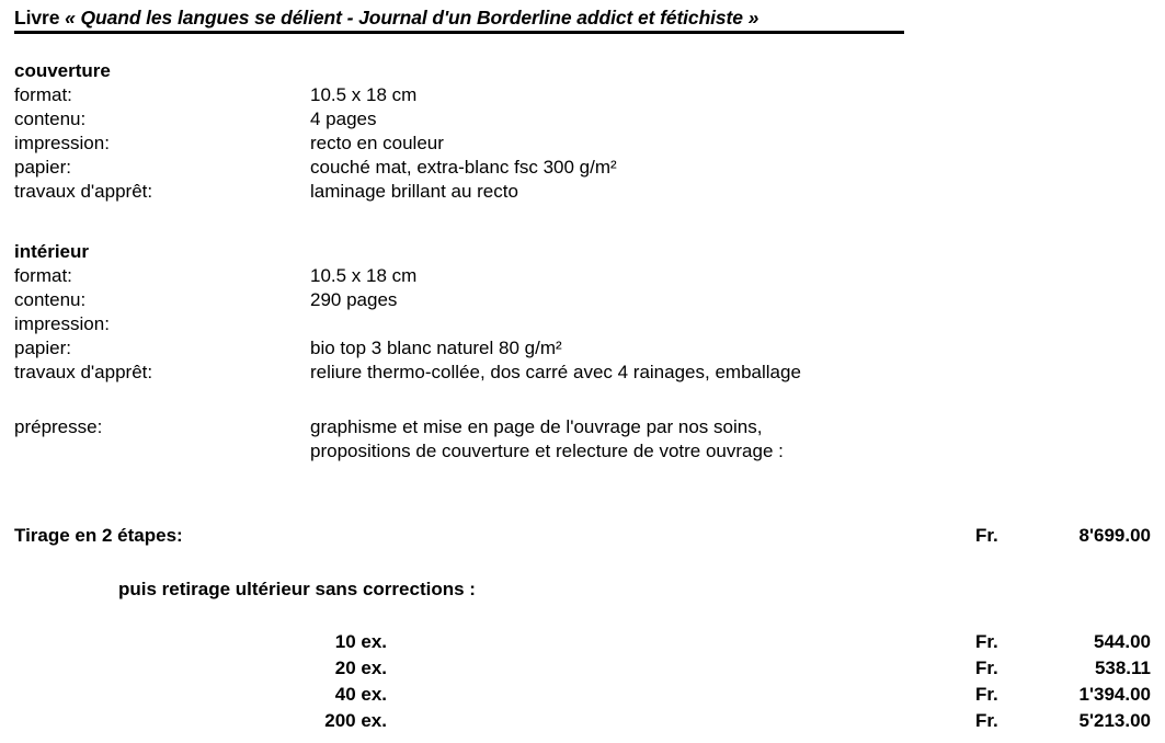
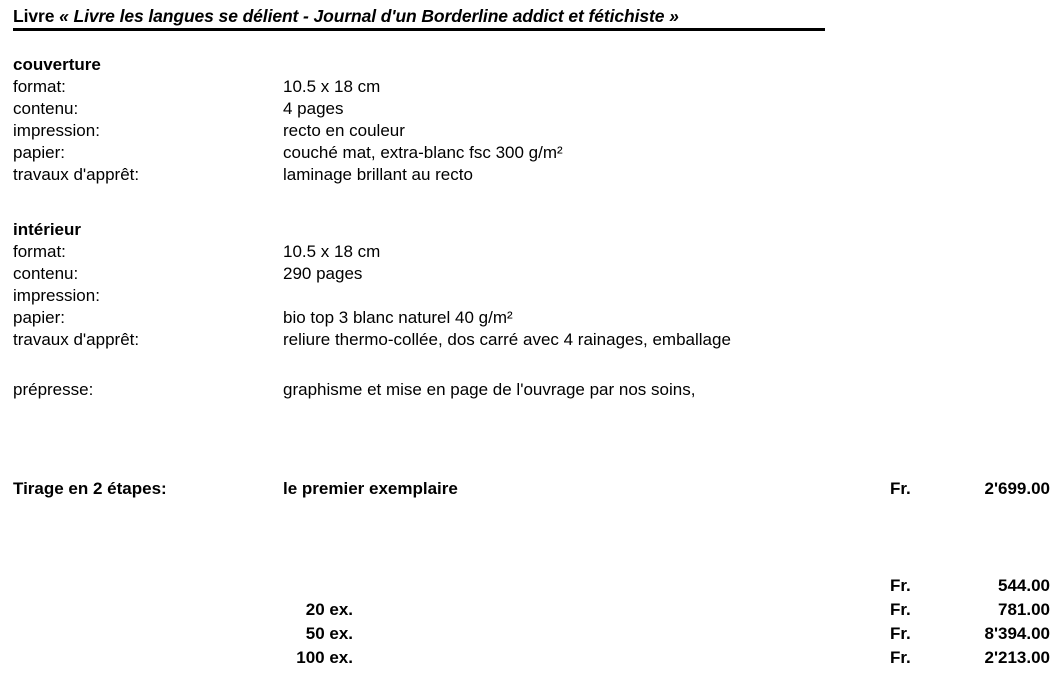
- Livre « Quand les langues se délient - Journal d'un Borderline addict et fétichiste »
+ Livre « Livre les langues se délient - Journal d'un Borderline addict et fétichiste »
  couverture
  format:
  10.5 x 18 cm
  contenu:
  4 pages
  impression:
  recto en couleur
  papier:
  couché mat, extra-blanc fsc 300 g/m²
  travaux d'apprêt:
  laminage brillant au recto
  intérieur
  format:
  10.5 x 18 cm
  contenu:
  290 pages
  impression:
  papier:
- bio top 3 blanc naturel 80 g/m²
+ bio top 3 blanc naturel 40 g/m²
  travaux d'apprêt:
  reliure thermo-collée, dos carré avec 4 rainages, emballage
  prépresse:
  graphisme et mise en page de l'ouvrage par nos soins,
- propositions de couverture et relecture de votre ouvrage :
  Tirage en 2 étapes:
+ le premier exemplaire
  Fr.
- 8'699.00
+ 2'699.00
- puis retirage ultérieur sans corrections :
- 10 ex.
  Fr.
  544.00
  20 ex.
  Fr.
- 538.11
+ 781.00
- 40 ex.
+ 50 ex.
  Fr.
- 1'394.00
+ 8'394.00
- 200 ex.
+ 100 ex.
  Fr.
- 5'213.00
+ 2'213.00
